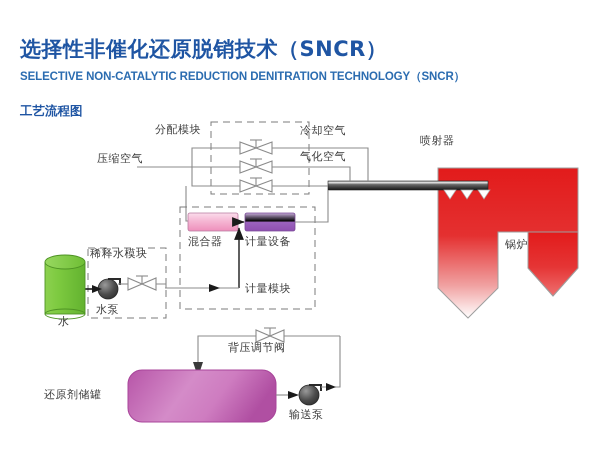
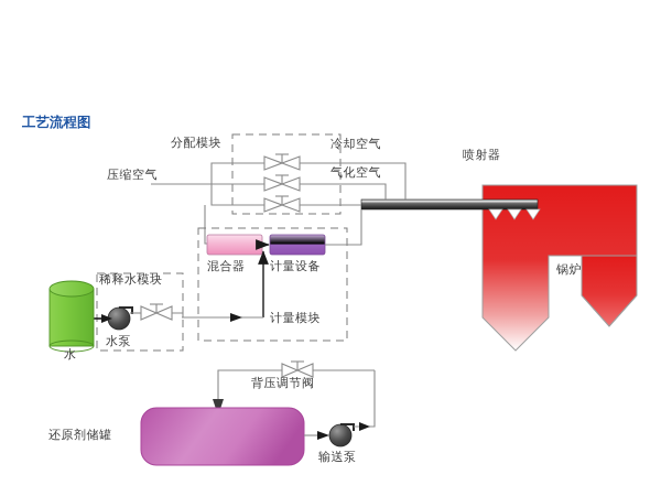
- 选择性非催化还原脱销技术（SNCR）
- SELECTIVE NON-CATALYTIC REDUCTION DENITRATION TECHNOLOGY（SNCR）
  工艺流程图
  分配模块
  压缩空气
  冷却空气
  气化空气
  喷射器
  锅炉
  混合器
  计量设备
  计量模块
  稀释水模块
  水泵
  水
  背压调节阀
  还原剂储罐
  输送泵
